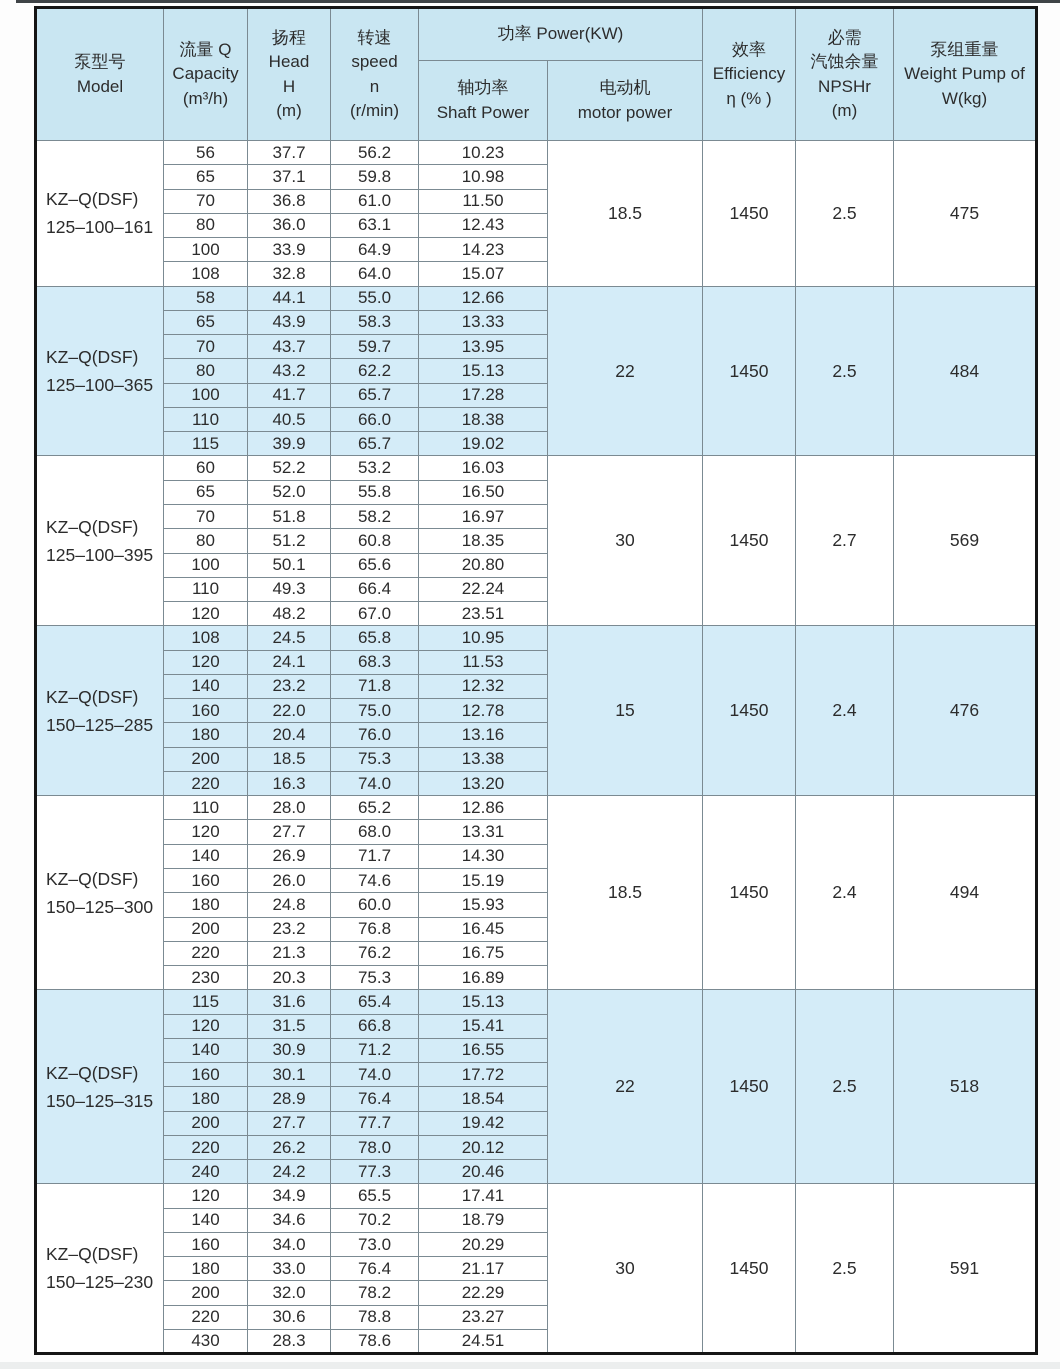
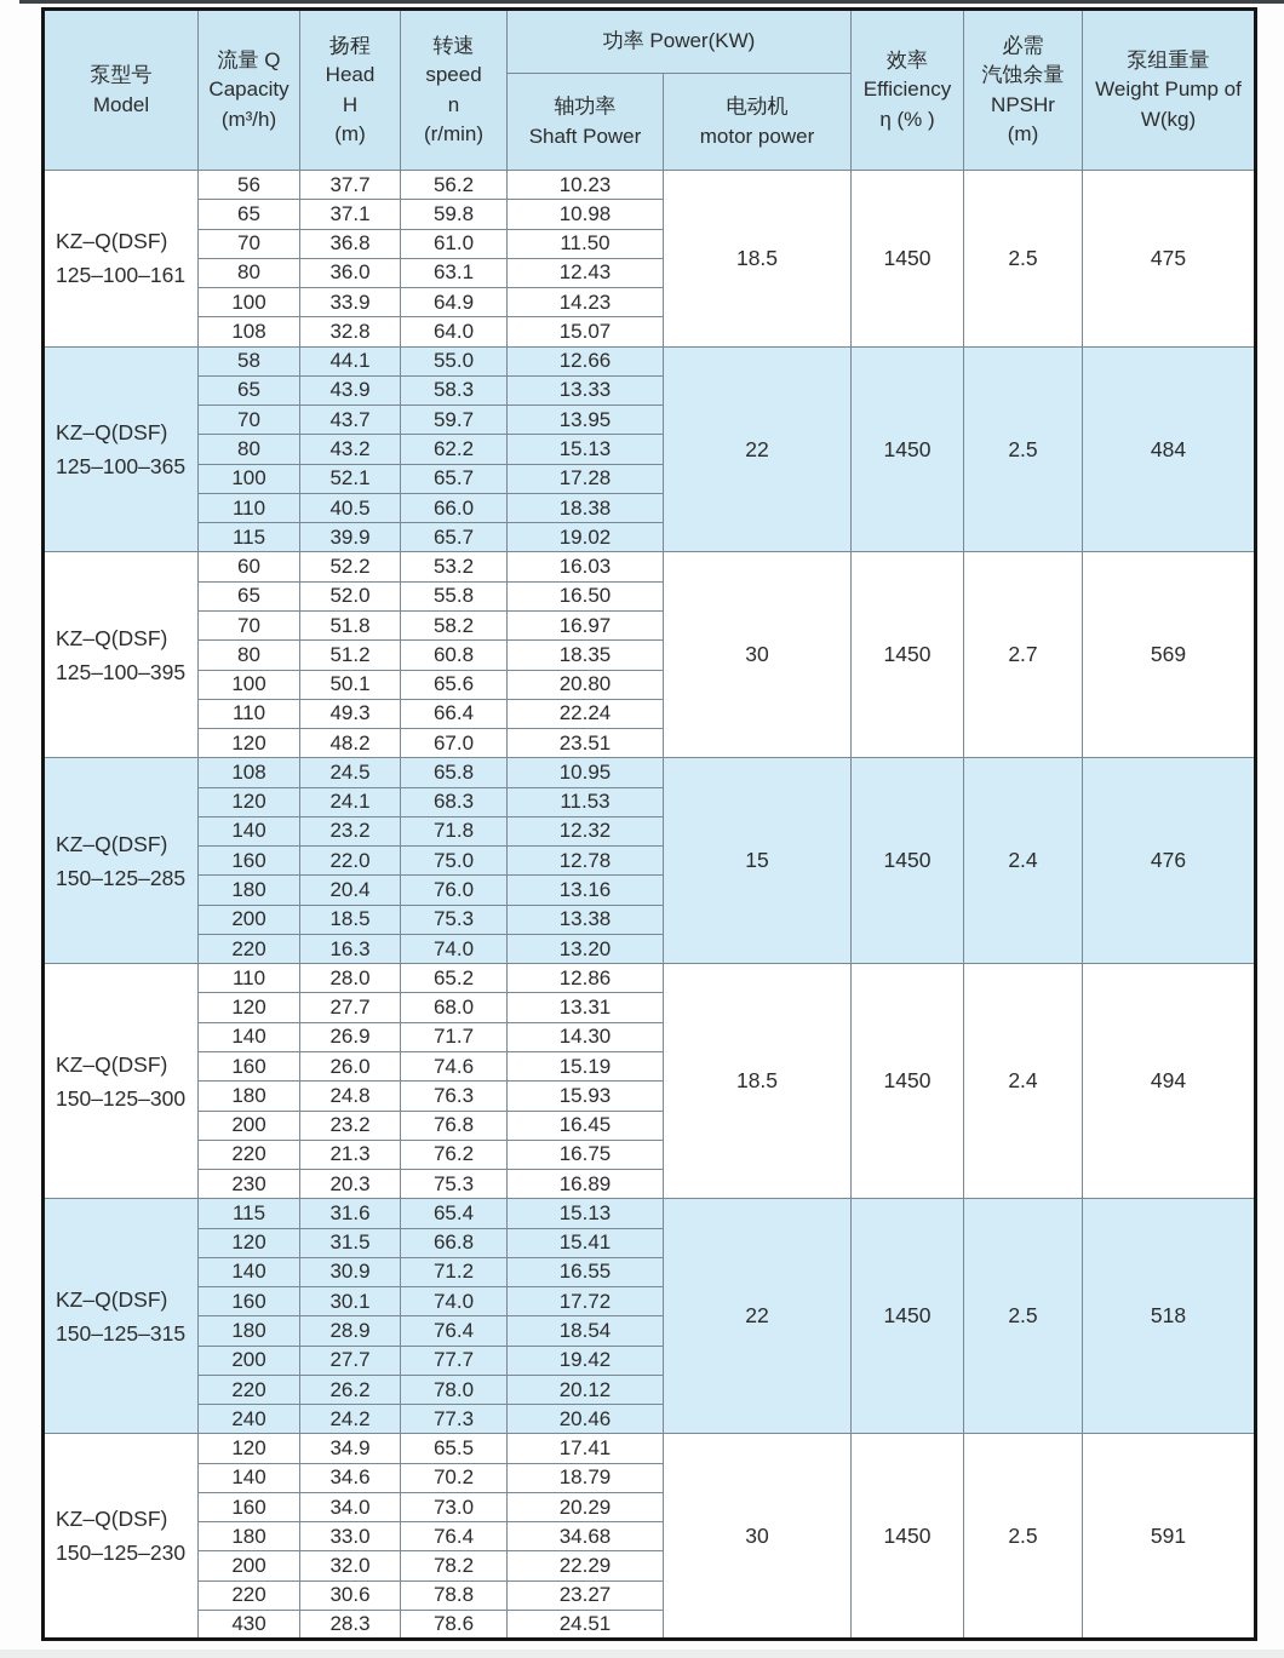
  泵型号 Model	流量 Q Capacity (m³/h)	扬程 Head H (m)	转速 speed n (r/min)	功率 Power(KW)	效率 Efficiency η (% )	必需 汽蚀余量 NPSHr (m)	泵组重量 Weight Pump of W(kg)
  轴功率 Shaft Power	电动机 motor power
  KZ–Q(DSF)125–100–161	56	37.7	56.2	10.23	18.5	1450	2.5	475
  65	37.1	59.8	10.98
  70	36.8	61.0	11.50
  80	36.0	63.1	12.43
  100	33.9	64.9	14.23
  108	32.8	64.0	15.07
  KZ–Q(DSF)125–100–365	58	44.1	55.0	12.66	22	1450	2.5	484
  65	43.9	58.3	13.33
  70	43.7	59.7	13.95
  80	43.2	62.2	15.13
- 100	41.7	65.7	17.28
+ 100	52.1	65.7	17.28
  110	40.5	66.0	18.38
  115	39.9	65.7	19.02
  KZ–Q(DSF)125–100–395	60	52.2	53.2	16.03	30	1450	2.7	569
  65	52.0	55.8	16.50
  70	51.8	58.2	16.97
  80	51.2	60.8	18.35
  100	50.1	65.6	20.80
  110	49.3	66.4	22.24
  120	48.2	67.0	23.51
  KZ–Q(DSF)150–125–285	108	24.5	65.8	10.95	15	1450	2.4	476
  120	24.1	68.3	11.53
  140	23.2	71.8	12.32
  160	22.0	75.0	12.78
  180	20.4	76.0	13.16
  200	18.5	75.3	13.38
  220	16.3	74.0	13.20
  KZ–Q(DSF)150–125–300	110	28.0	65.2	12.86	18.5	1450	2.4	494
  120	27.7	68.0	13.31
  140	26.9	71.7	14.30
  160	26.0	74.6	15.19
- 180	24.8	60.0	15.93
+ 180	24.8	76.3	15.93
  200	23.2	76.8	16.45
  220	21.3	76.2	16.75
  230	20.3	75.3	16.89
  KZ–Q(DSF)150–125–315	115	31.6	65.4	15.13	22	1450	2.5	518
  120	31.5	66.8	15.41
  140	30.9	71.2	16.55
  160	30.1	74.0	17.72
  180	28.9	76.4	18.54
  200	27.7	77.7	19.42
  220	26.2	78.0	20.12
  240	24.2	77.3	20.46
  KZ–Q(DSF)150–125–230	120	34.9	65.5	17.41	30	1450	2.5	591
  140	34.6	70.2	18.79
  160	34.0	73.0	20.29
- 180	33.0	76.4	21.17
+ 180	33.0	76.4	34.68
  200	32.0	78.2	22.29
  220	30.6	78.8	23.27
  430	28.3	78.6	24.51
